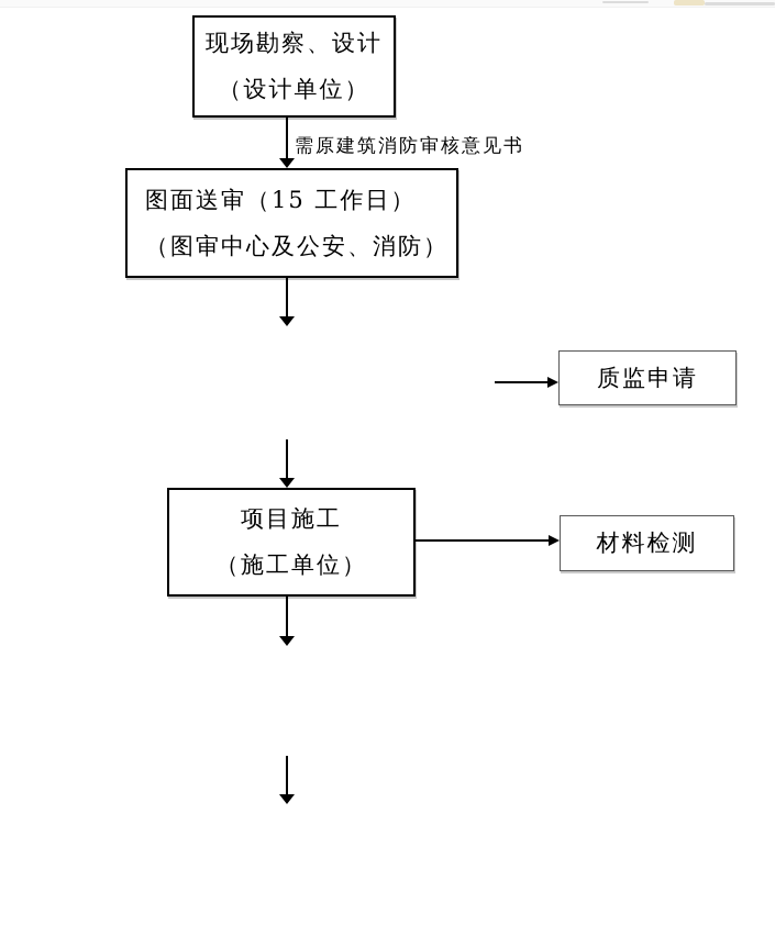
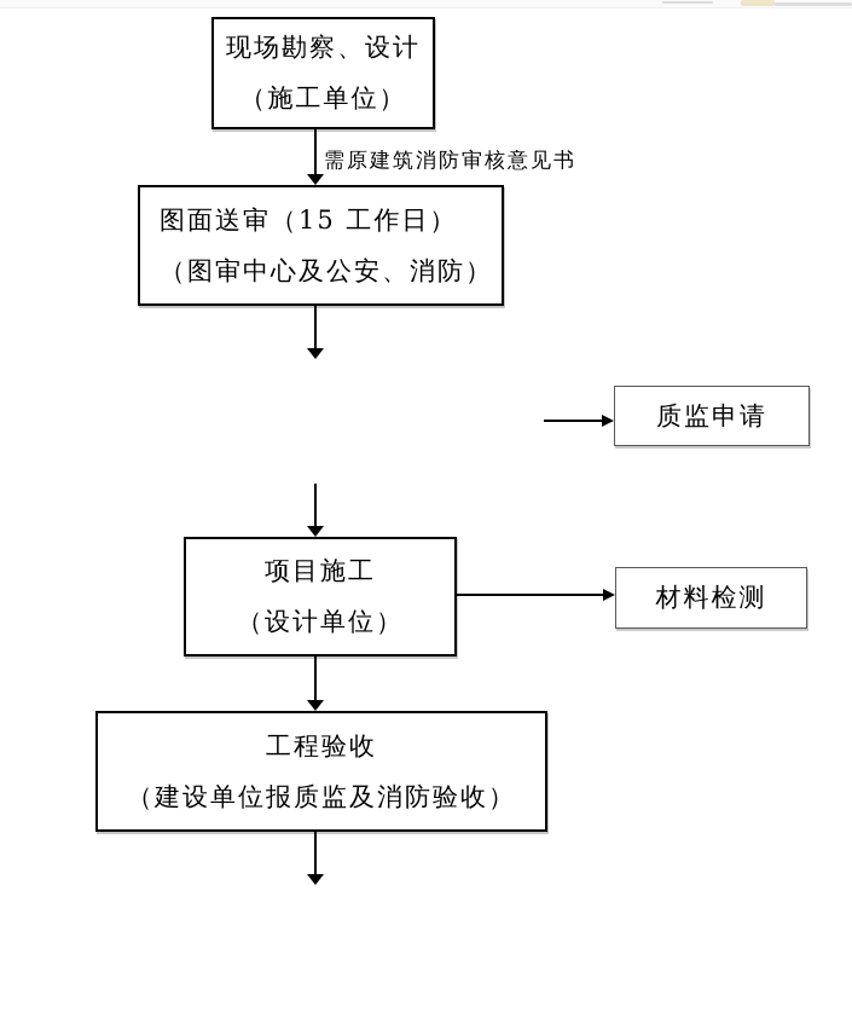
  现场勘察、设计
- （设计单位）
+ （施工单位）
  需原建筑消防审核意见书
  图面送审（15 工作日）
  （图审中心及公安、消防）
  质监申请
  项目施工
- （施工单位）
+ （设计单位）
  材料检测
+ 工程验收
+ （建设单位报质监及消防验收）
